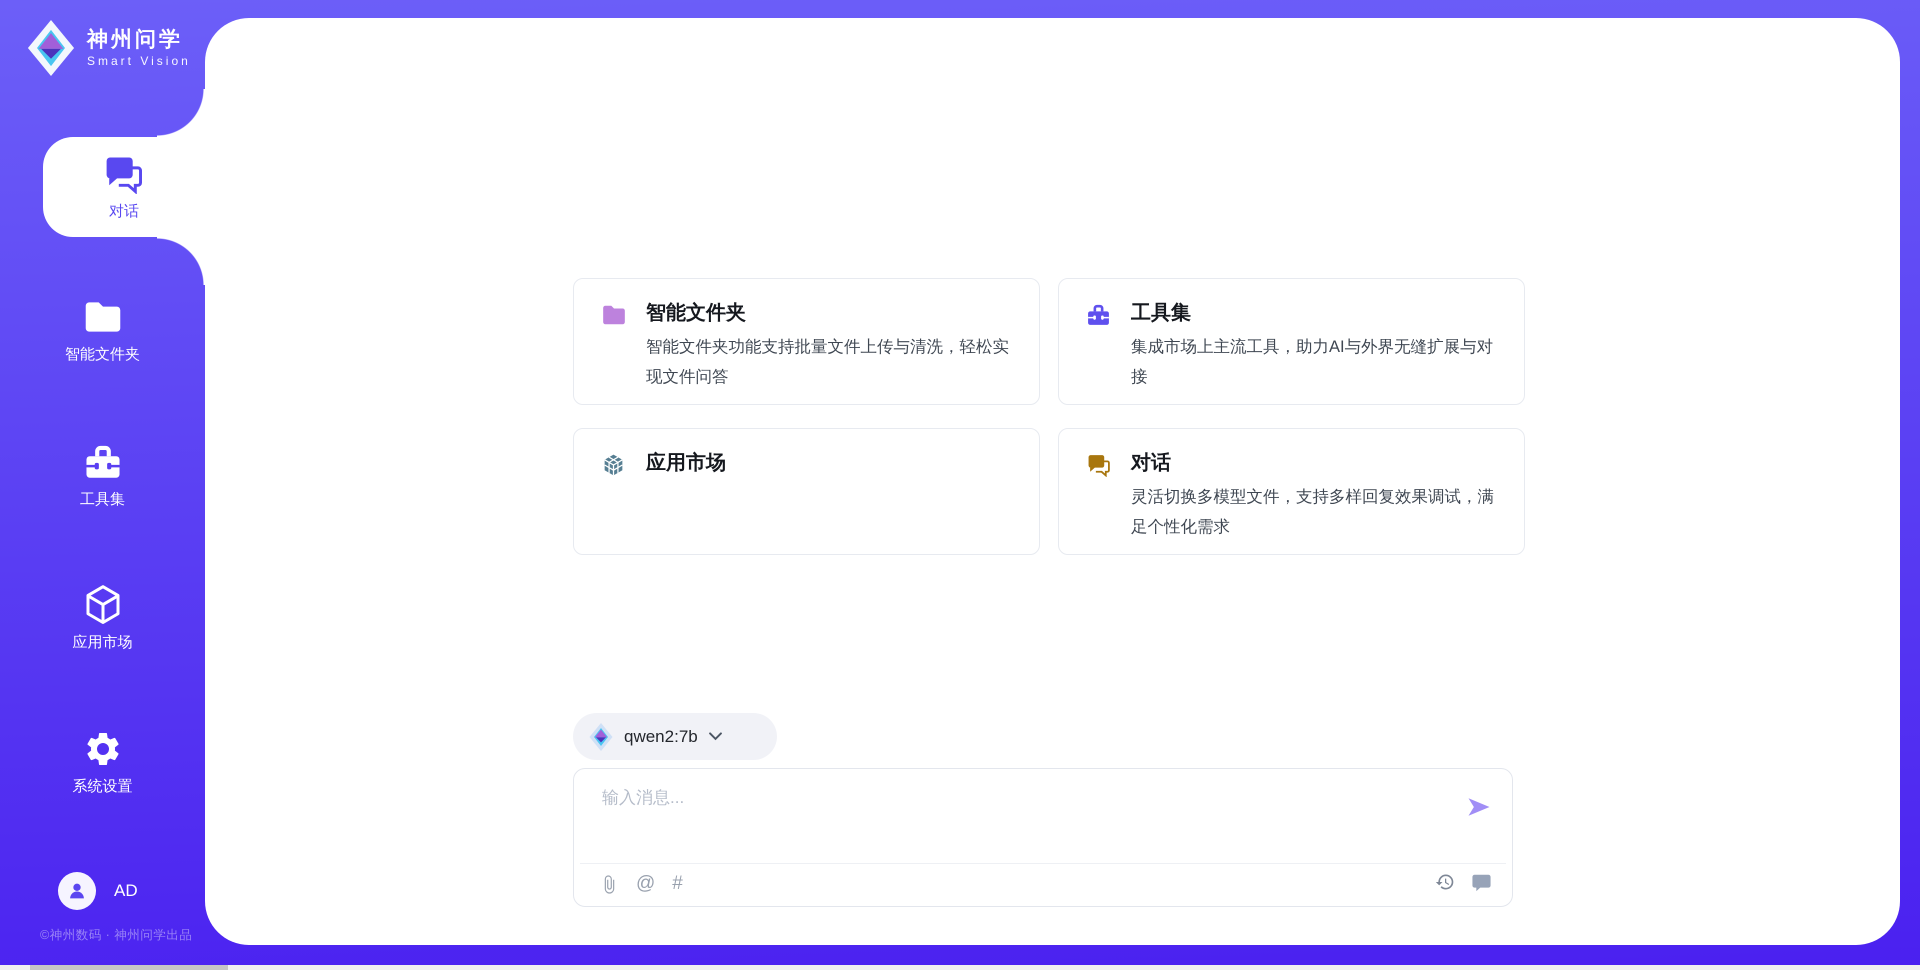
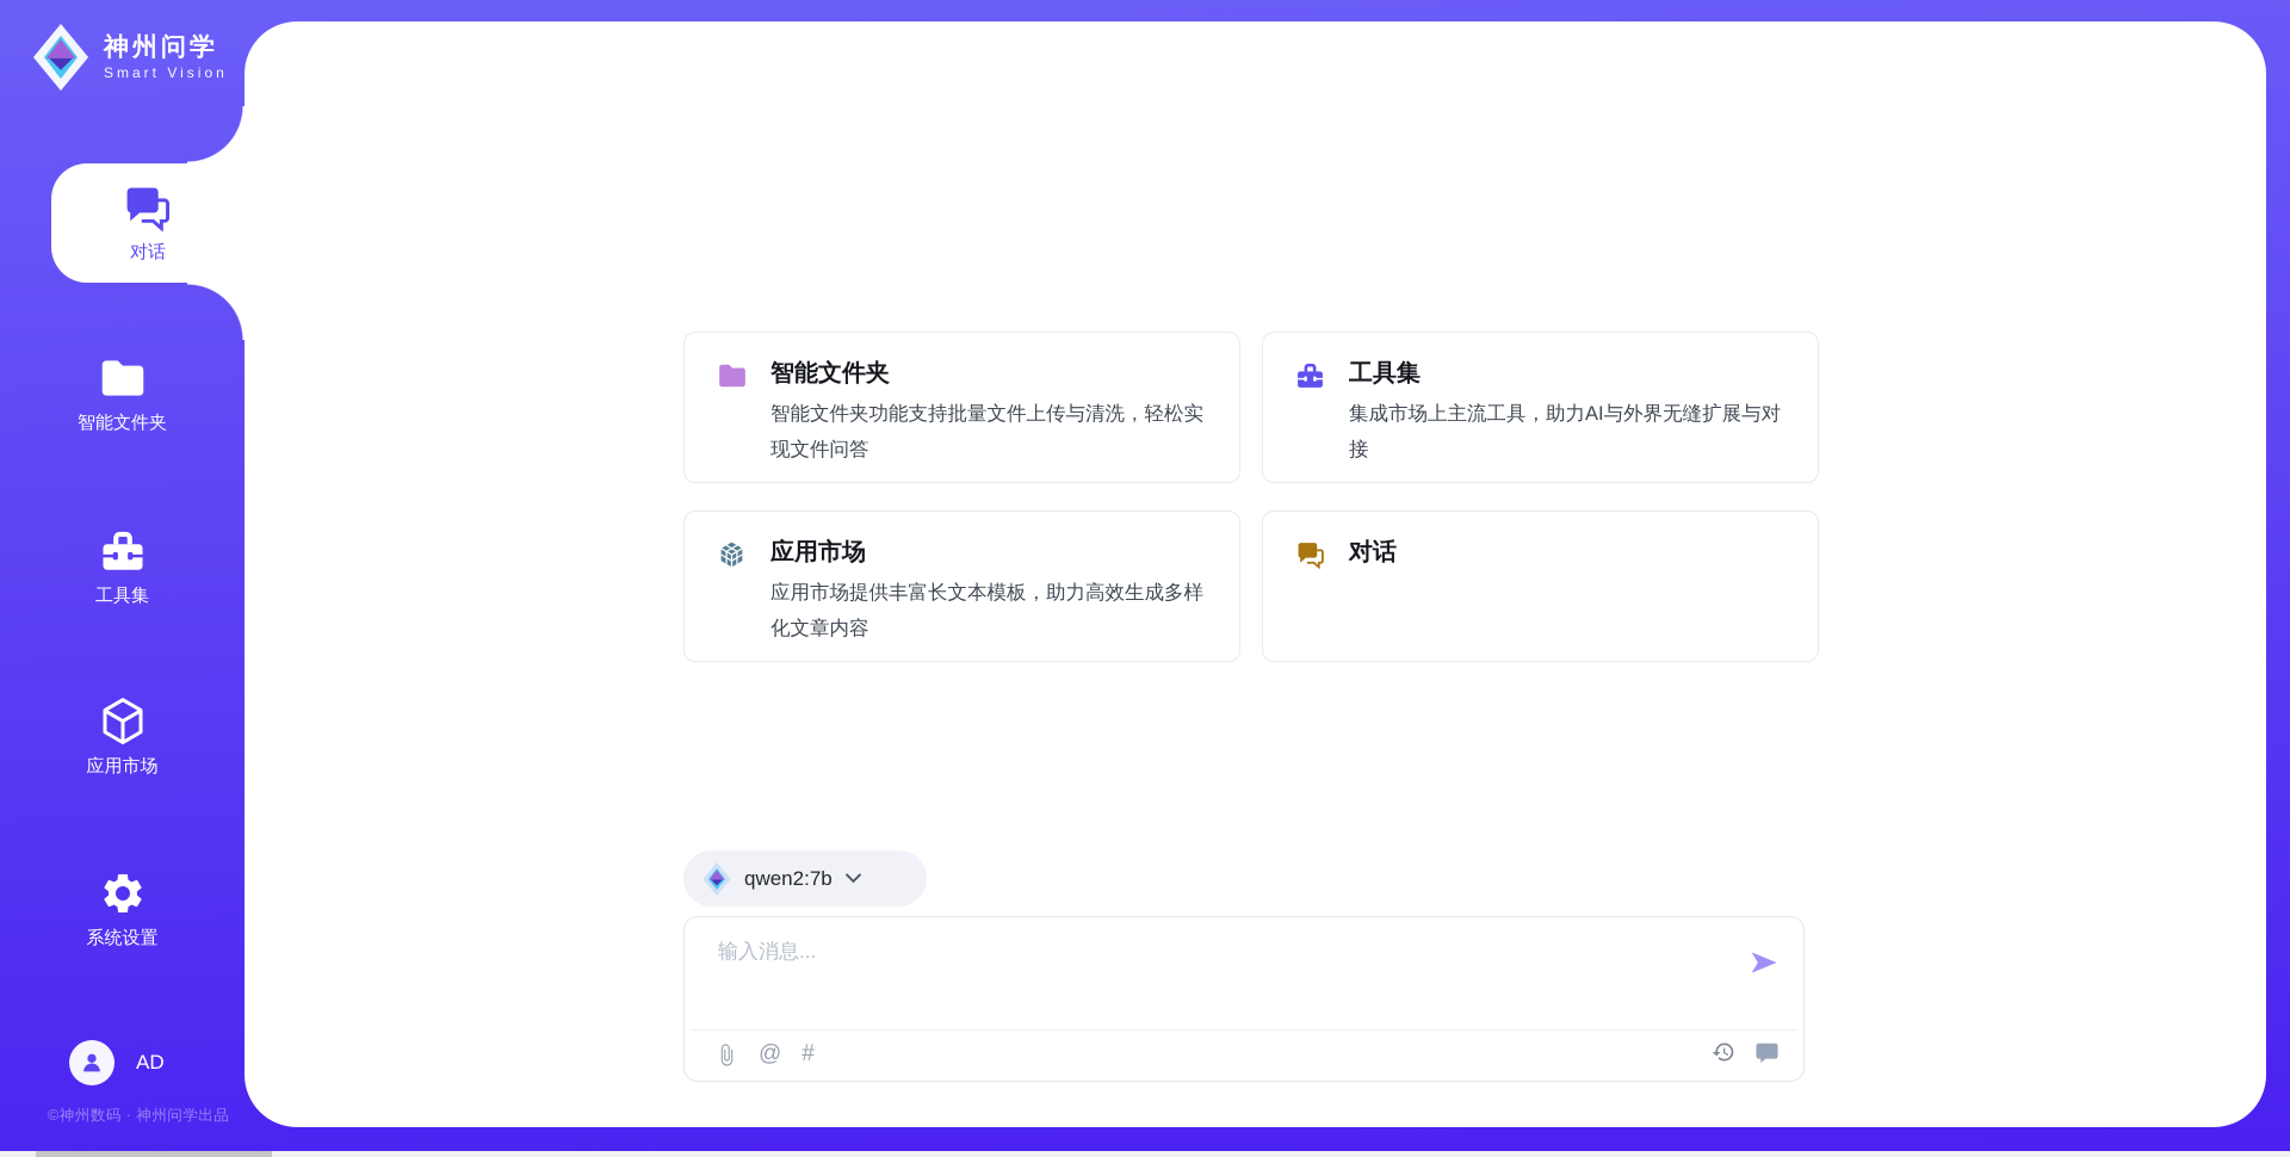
  智能文件夹
  智能文件夹功能支持批量文件上传与清洗，轻松实现文件问答
  工具集
  集成市场上主流工具，助力AI与外界无缝扩展与对接
  应用市场
+ 应用市场提供丰富长文本模板，助力高效生成多样化文章内容
  对话
- 灵活切换多模型文件，支持多样回复效果调试，满足个性化需求
  qwen2:7b
  输入消息...
  @
  #
  神州问学
  Smart Vision
  对话
  智能文件夹
  工具集
  应用市场
  系统设置
  AD
  ©神州数码 · 神州问学出品
